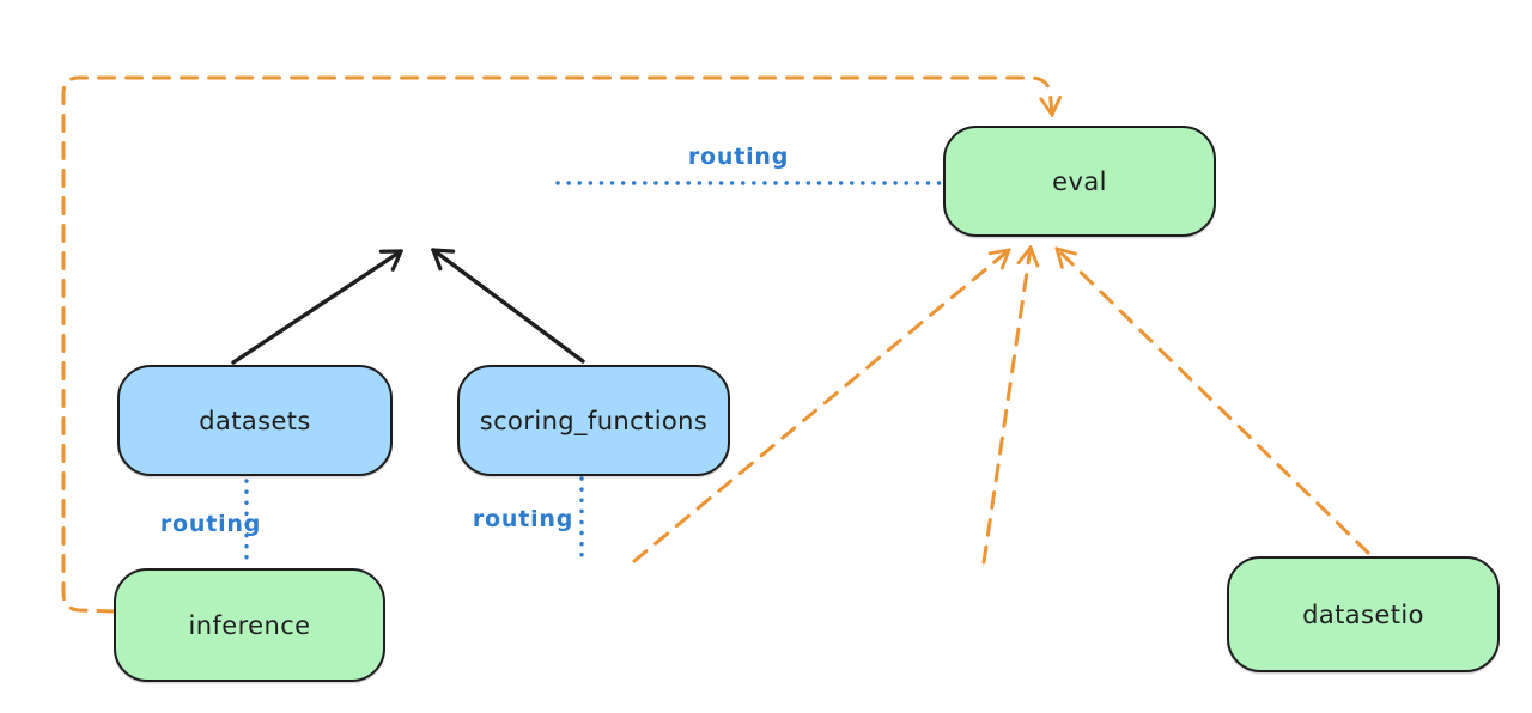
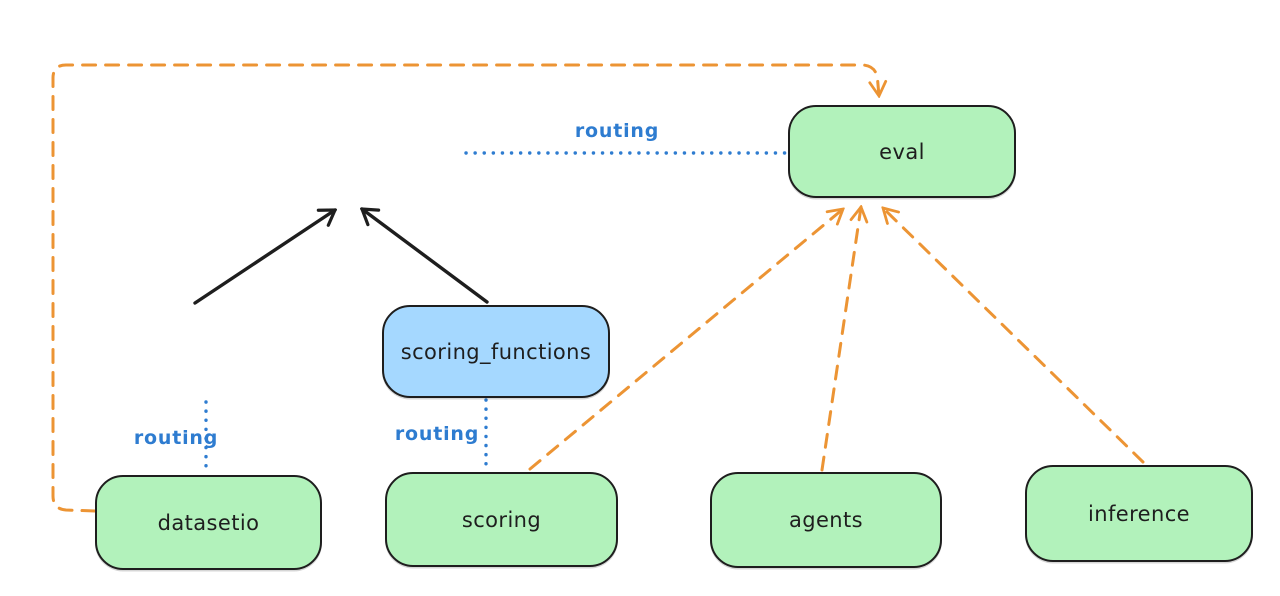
  eval
- datasets
  scoring_functions
- inference
+ datasetio
+ scoring
+ agents
- datasetio
+ inference
  routing
  routing
  routing
